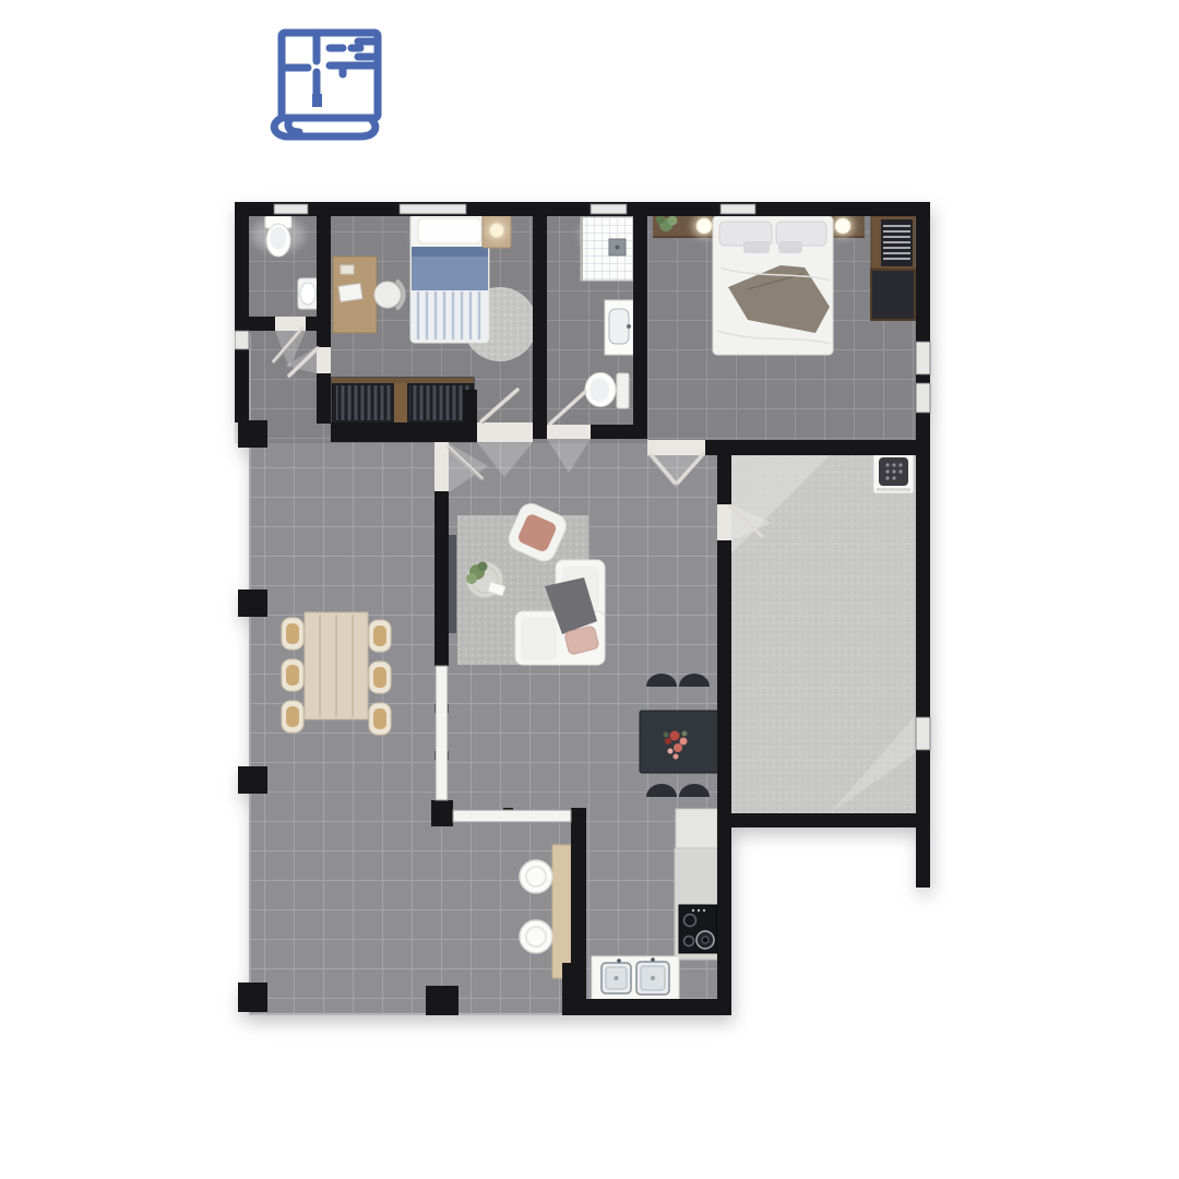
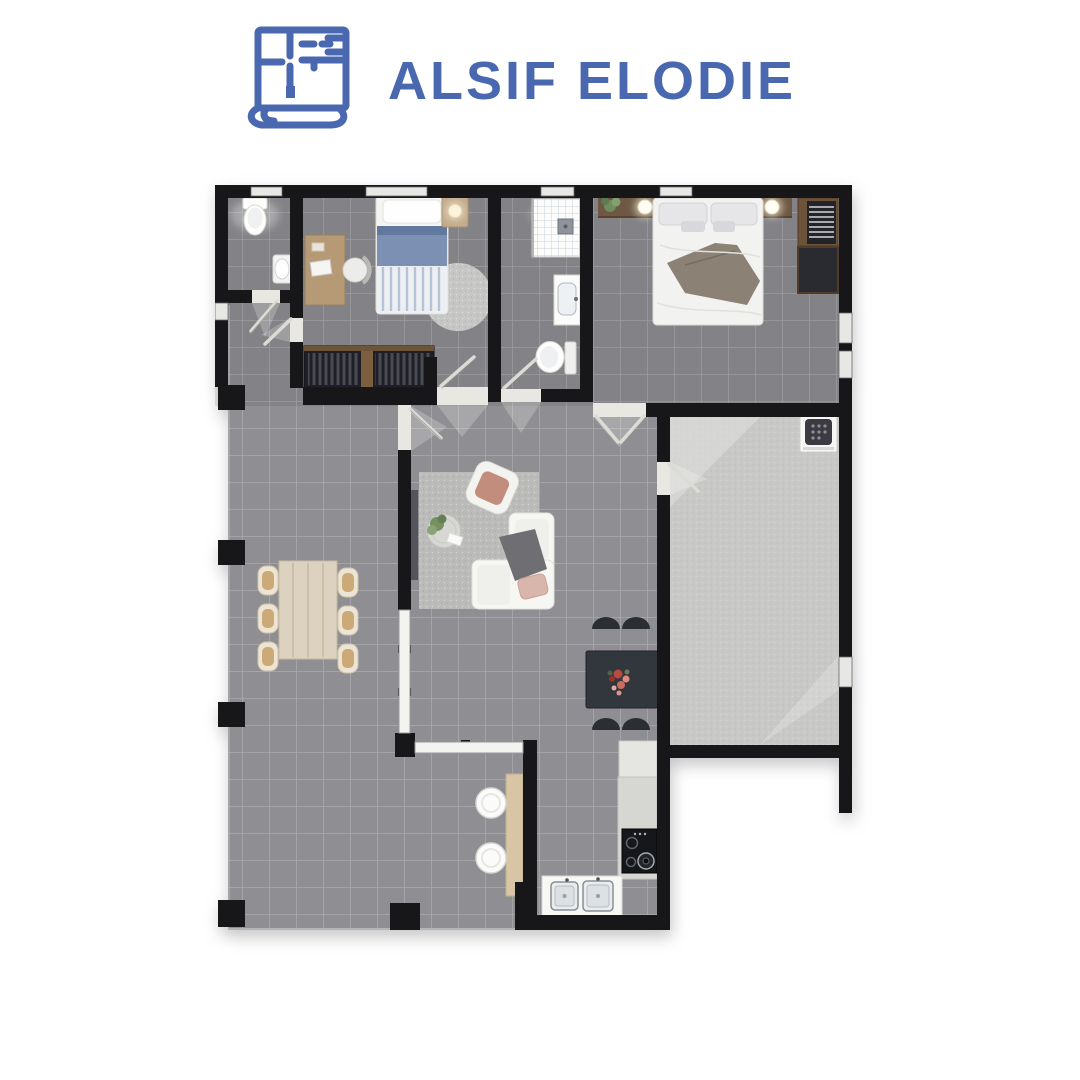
+ ALSIF ELODIE
